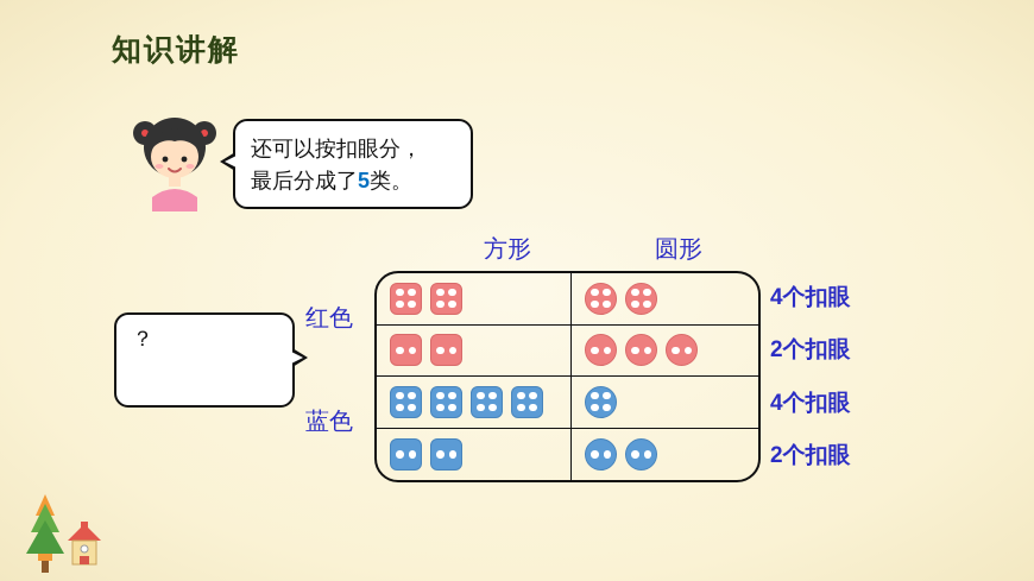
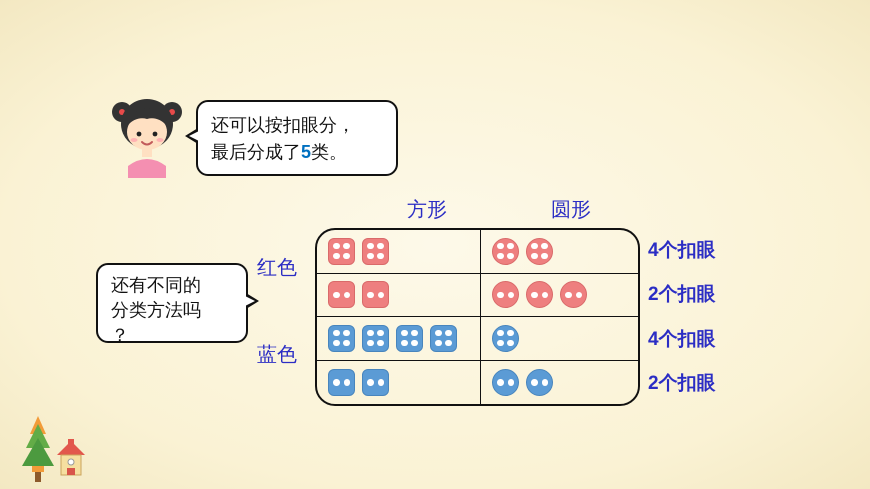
- 知识讲解
  还可以按扣眼分，
  最后分成了5类。
+ 还有不同的
+ 分类方法吗
  ？
  方形
  圆形
  红色
  蓝色
  4个扣眼
  2个扣眼
  4个扣眼
  2个扣眼
